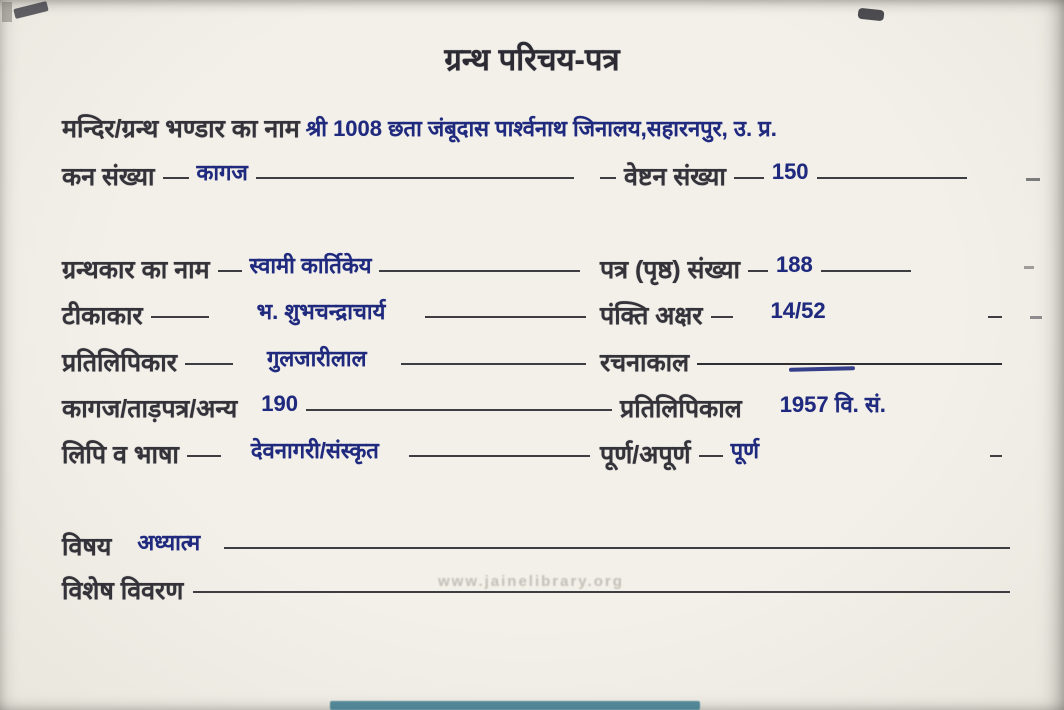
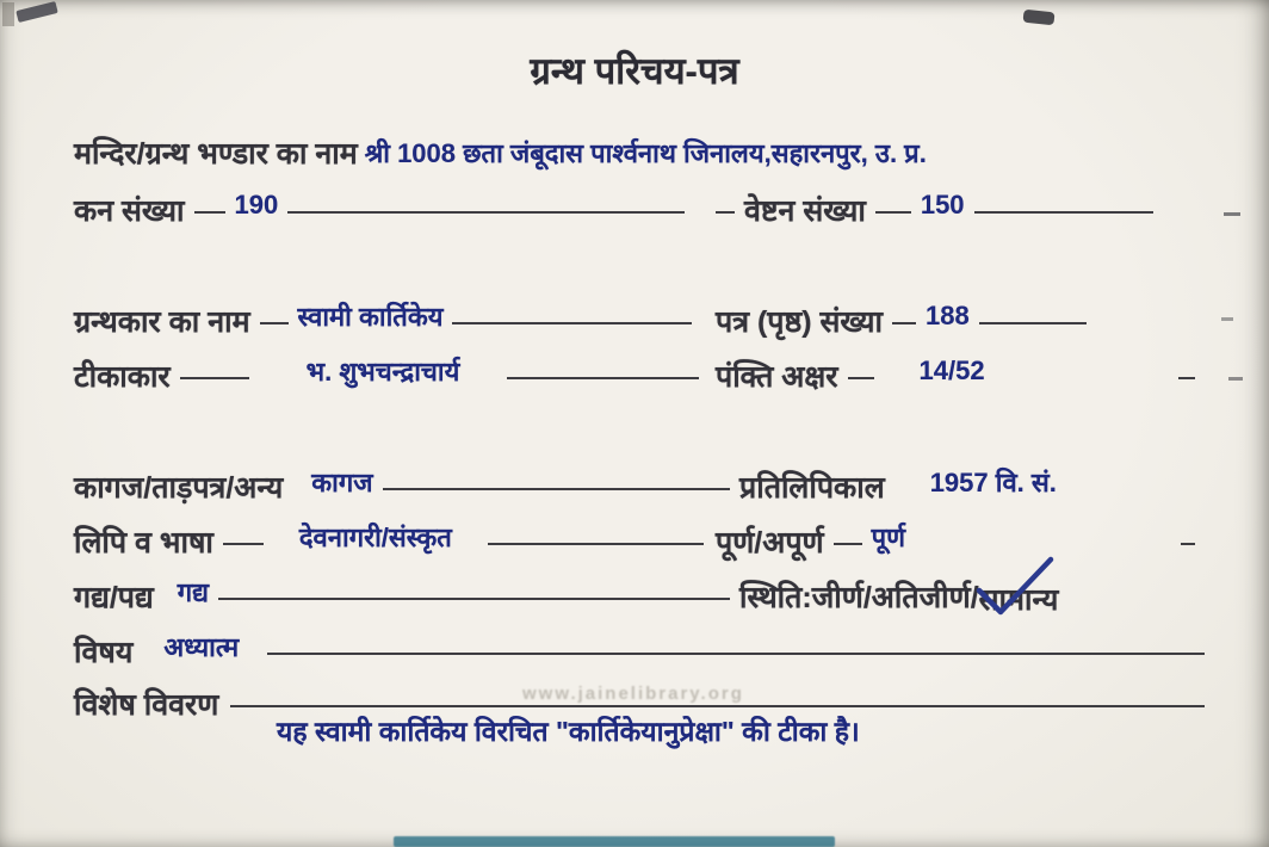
  ग्रन्थ परिचय-पत्र
  मन्दिर/ग्रन्थ भण्डार का नाम
  श्री 1008 छता जंबूदास पार्श्वनाथ जिनालय,सहारनपुर, उ. प्र.
  कन संख्या
- कागज
+ 190
  वेष्टन संख्या
  150
  ग्रन्थकार का नाम
  स्वामी कार्तिकेय
  पत्र (पृष्ठ) संख्या
  188
  टीकाकार
  भ. शुभचन्द्राचार्य
  पंक्ति अक्षर
  14/52
- प्रतिलिपिकार
- गुलजारीलाल
- रचनाकाल
  कागज/ताड़पत्र/अन्य
- 190
+ कागज
  प्रतिलिपिकाल
  1957 वि. सं.
  लिपि व भाषा
  देवनागरी/संस्कृत
  पूर्ण/अपूर्ण
  पूर्ण
+ गद्य/पद्य
+ गद्य
+ स्थिति:जीर्ण/अतिजीर्ण/
+ सामान्य
  विषय
  अध्यात्म
  www.jainelibrary.org
  विशेष विवरण
+ यह स्वामी कार्तिकेय विरचित "कार्तिकेयानुप्रेक्षा" की टीका है।
